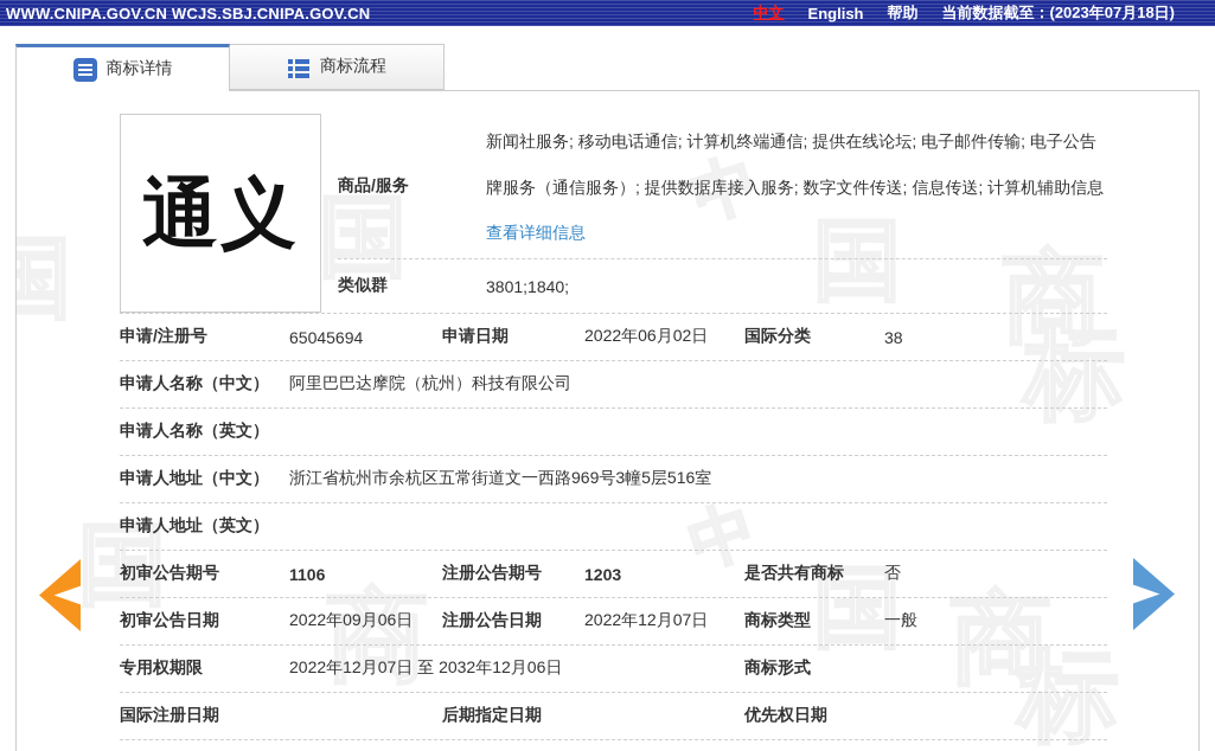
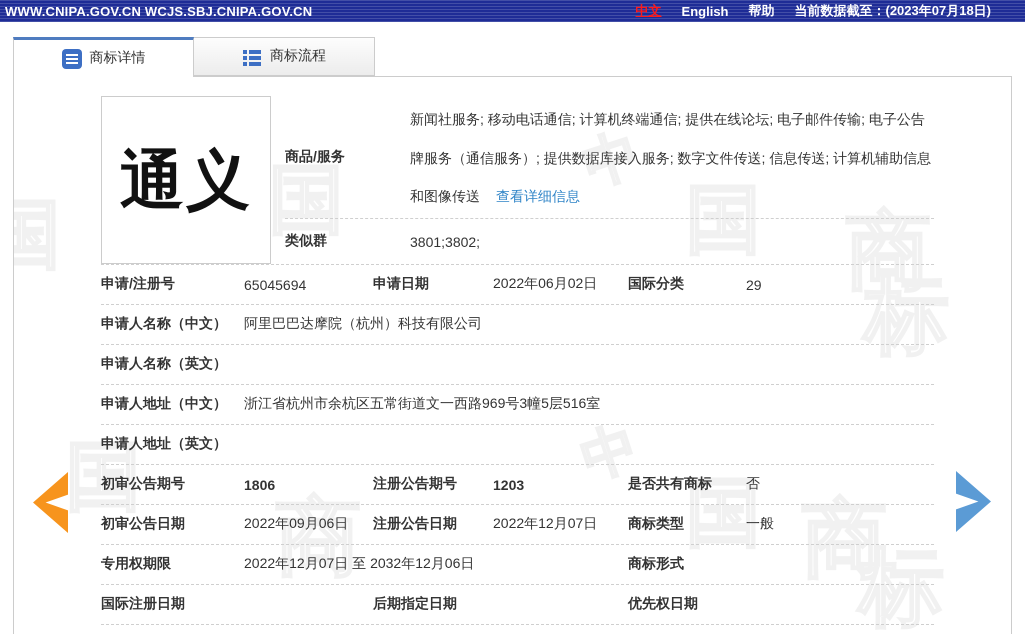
  WWW.CNIPA.GOV.CN WCJS.SBJ.CNIPA.GOV.CN
  中文
  English
  帮助
  当前数据截至：(2023年07月18日)
  商标详情
  商标流程
  国
  商
  标
  国
  国
  国
  商
  标
  商
  国
  通义
  商品/服务
  新闻社服务; 移动电话通信; 计算机终端通信; 提供在线论坛; 电子邮件传输; 电子公告
  牌服务（通信服务）; 提供数据库接入服务; 数字文件传送; 信息传送; 计算机辅助信息
+ 和图像传送
  查看详细信息
  类似群
- 3801;1840;
+ 3801;3802;
  申请/注册号
  65045694
  申请日期
  2022年06月02日
  国际分类
- 38
+ 29
  申请人名称（中文）
  阿里巴巴达摩院（杭州）科技有限公司
  申请人名称（英文）
  申请人地址（中文）
  浙江省杭州市余杭区五常街道文一西路969号3幢5层516室
  申请人地址（英文）
  初审公告期号
- 1106
+ 1806
  注册公告期号
  1203
  是否共有商标
  否
  初审公告日期
  2022年09月06日
  注册公告日期
  2022年12月07日
  商标类型
  一般
  专用权期限
  2022年12月07日 至 2032年12月06日
  商标形式
  国际注册日期
  后期指定日期
  优先权日期
